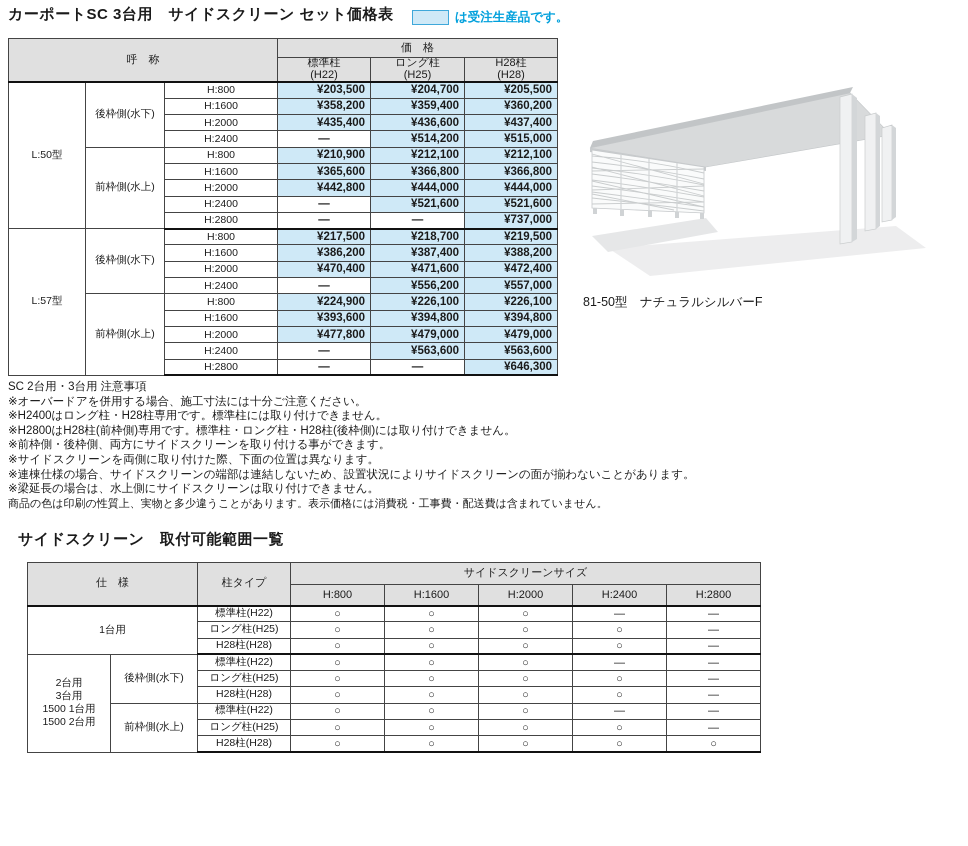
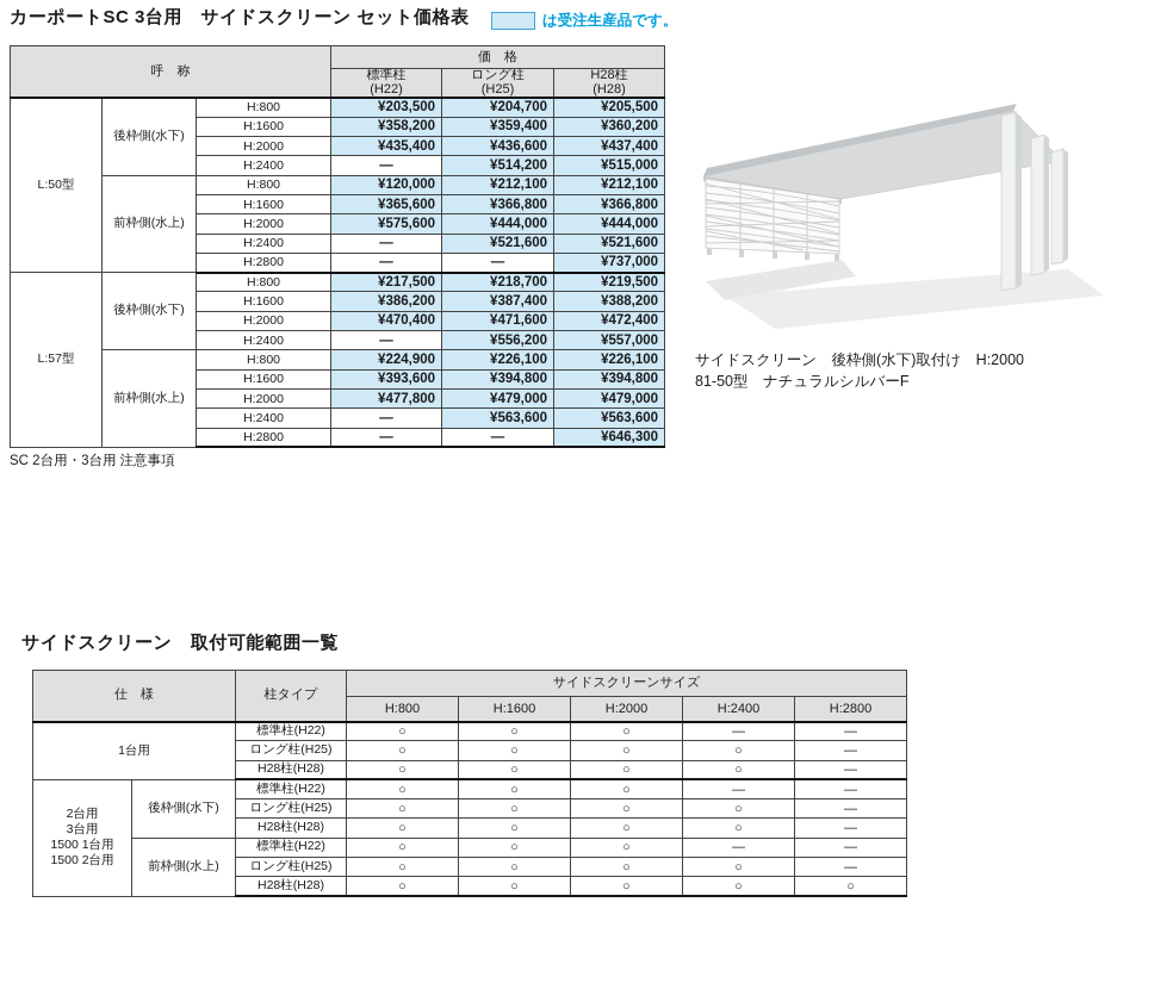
  カーポートSC 3台用 サイドスクリーン セット価格表
  は受注生産品です。
  呼 称	価 格
  標準柱 (H22)	ロング柱 (H25)	H28柱 (H28)
  L:50型	後枠側(水下)	H:800	¥203,500	¥204,700	¥205,500
  H:1600	¥358,200	¥359,400	¥360,200
  H:2000	¥435,400	¥436,600	¥437,400
  H:2400	—	¥514,200	¥515,000
- 前枠側(水上)	H:800	¥210,900	¥212,100	¥212,100
+ 前枠側(水上)	H:800	¥120,000	¥212,100	¥212,100
  H:1600	¥365,600	¥366,800	¥366,800
- H:2000	¥442,800	¥444,000	¥444,000
+ H:2000	¥575,600	¥444,000	¥444,000
  H:2400	—	¥521,600	¥521,600
  H:2800	—	—	¥737,000
  L:57型	後枠側(水下)	H:800	¥217,500	¥218,700	¥219,500
  H:1600	¥386,200	¥387,400	¥388,200
  H:2000	¥470,400	¥471,600	¥472,400
  H:2400	—	¥556,200	¥557,000
  前枠側(水上)	H:800	¥224,900	¥226,100	¥226,100
  H:1600	¥393,600	¥394,800	¥394,800
  H:2000	¥477,800	¥479,000	¥479,000
  H:2400	—	¥563,600	¥563,600
  H:2800	—	—	¥646,300
+ サイドスクリーン 後枠側(水下)取付け H:2000
  81-50型 ナチュラルシルバーF
  SC 2台用・3台用 注意事項
- ※オーバードアを併用する場合、施工寸法には十分ご注意ください。
- ※H2400はロング柱・H28柱専用です。標準柱には取り付けできません。
- ※H2800はH28柱(前枠側)専用です。標準柱・ロング柱・H28柱(後枠側)には取り付けできません。
- ※前枠側・後枠側、両方にサイドスクリーンを取り付ける事ができます。
- ※サイドスクリーンを両側に取り付けた際、下面の位置は異なります。
- ※連棟仕様の場合、サイドスクリーンの端部は連結しないため、設置状況によりサイドスクリーンの面が揃わないことがあります。
- ※梁延長の場合は、水上側にサイドスクリーンは取り付けできません。
- 商品の色は印刷の性質上、実物と多少違うことがあります。表示価格には消費税・工事費・配送費は含まれていません。
  サイドスクリーン 取付可能範囲一覧
  仕 様	柱タイプ	サイドスクリーンサイズ
  H:800	H:1600	H:2000	H:2400	H:2800
  1台用	標準柱(H22)	○	○	○	—	—
  ロング柱(H25)	○	○	○	○	—
  H28柱(H28)	○	○	○	○	—
  2台用 3台用 1500 1台用 1500 2台用	後枠側(水下)	標準柱(H22)	○	○	○	—	—
  ロング柱(H25)	○	○	○	○	—
  H28柱(H28)	○	○	○	○	—
  前枠側(水上)	標準柱(H22)	○	○	○	—	—
  ロング柱(H25)	○	○	○	○	—
  H28柱(H28)	○	○	○	○	○
